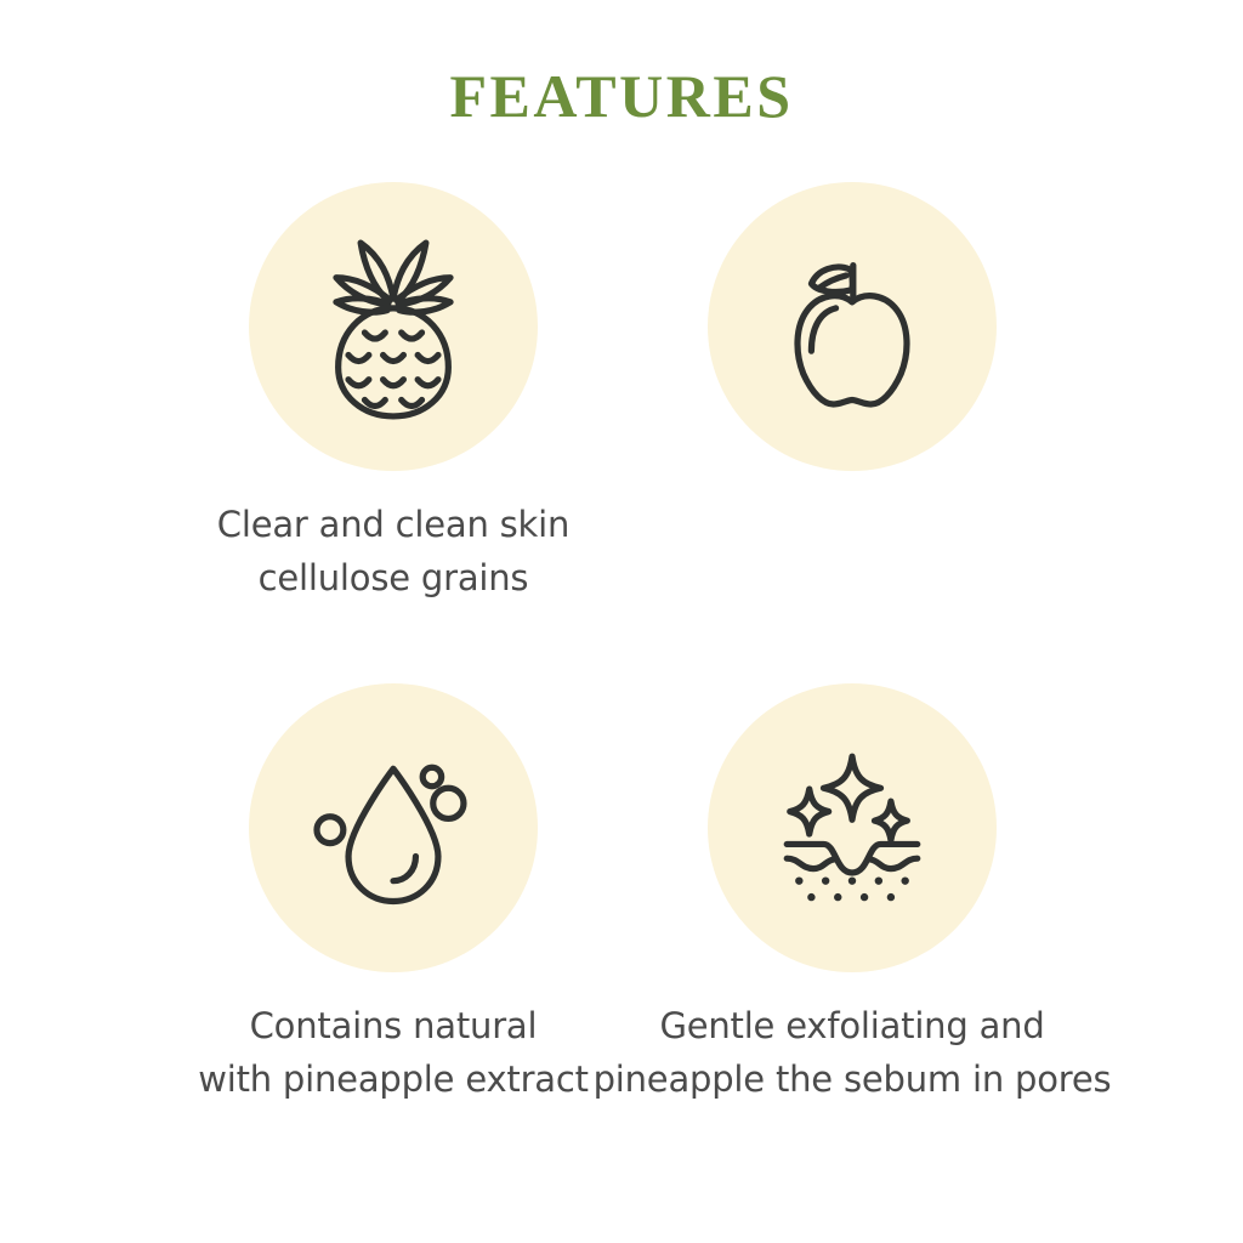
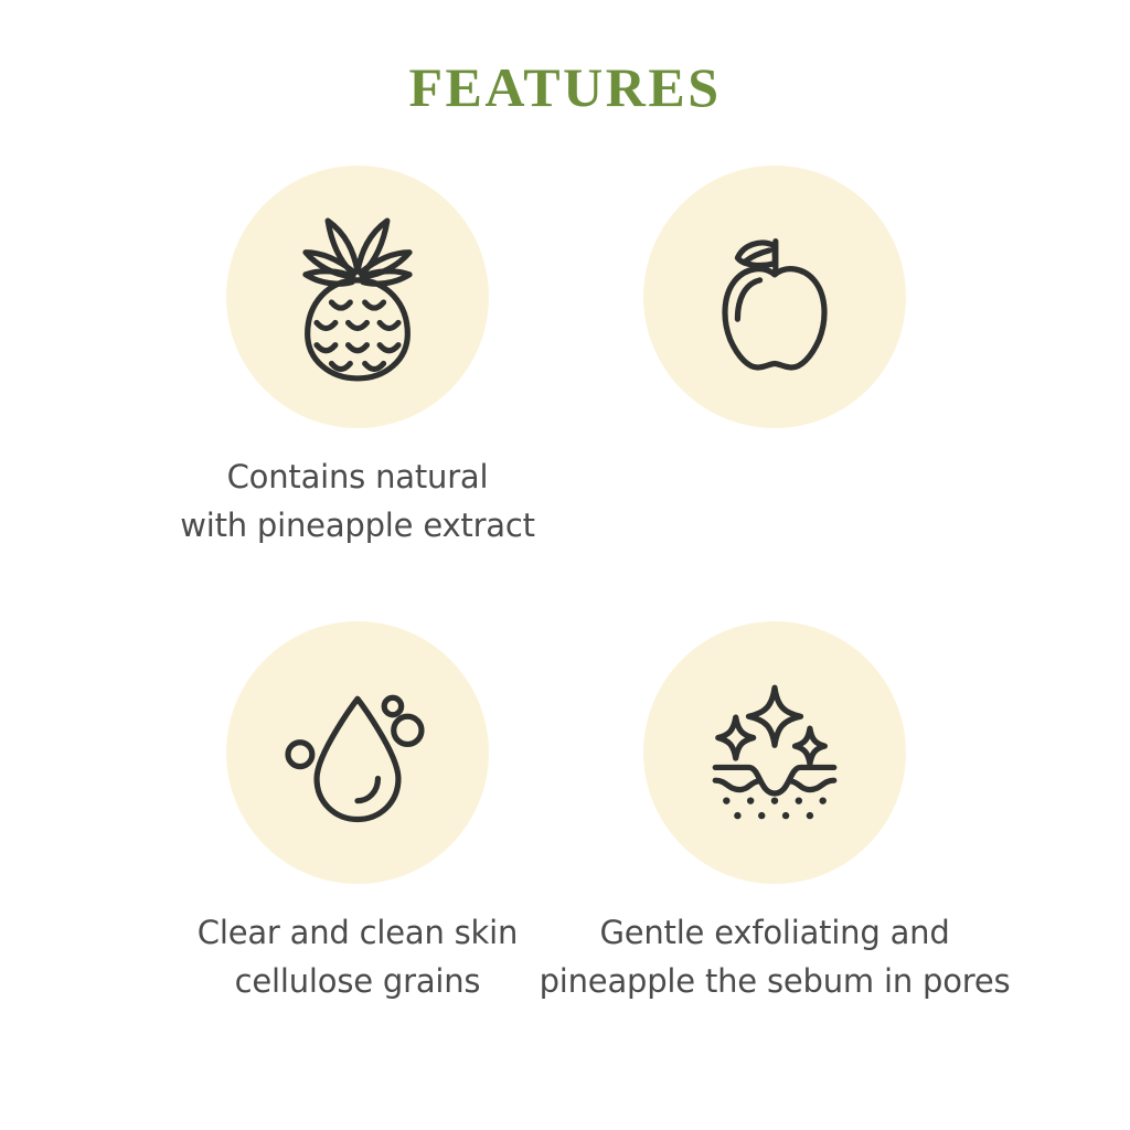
  FEATURES
- Clear and clean skin
+ Contains natural
- cellulose grains
+ with pineapple extract
- Contains natural
+ Clear and clean skin
- with pineapple extract
+ cellulose grains
  Gentle exfoliating and
  pineapple the sebum in pores
